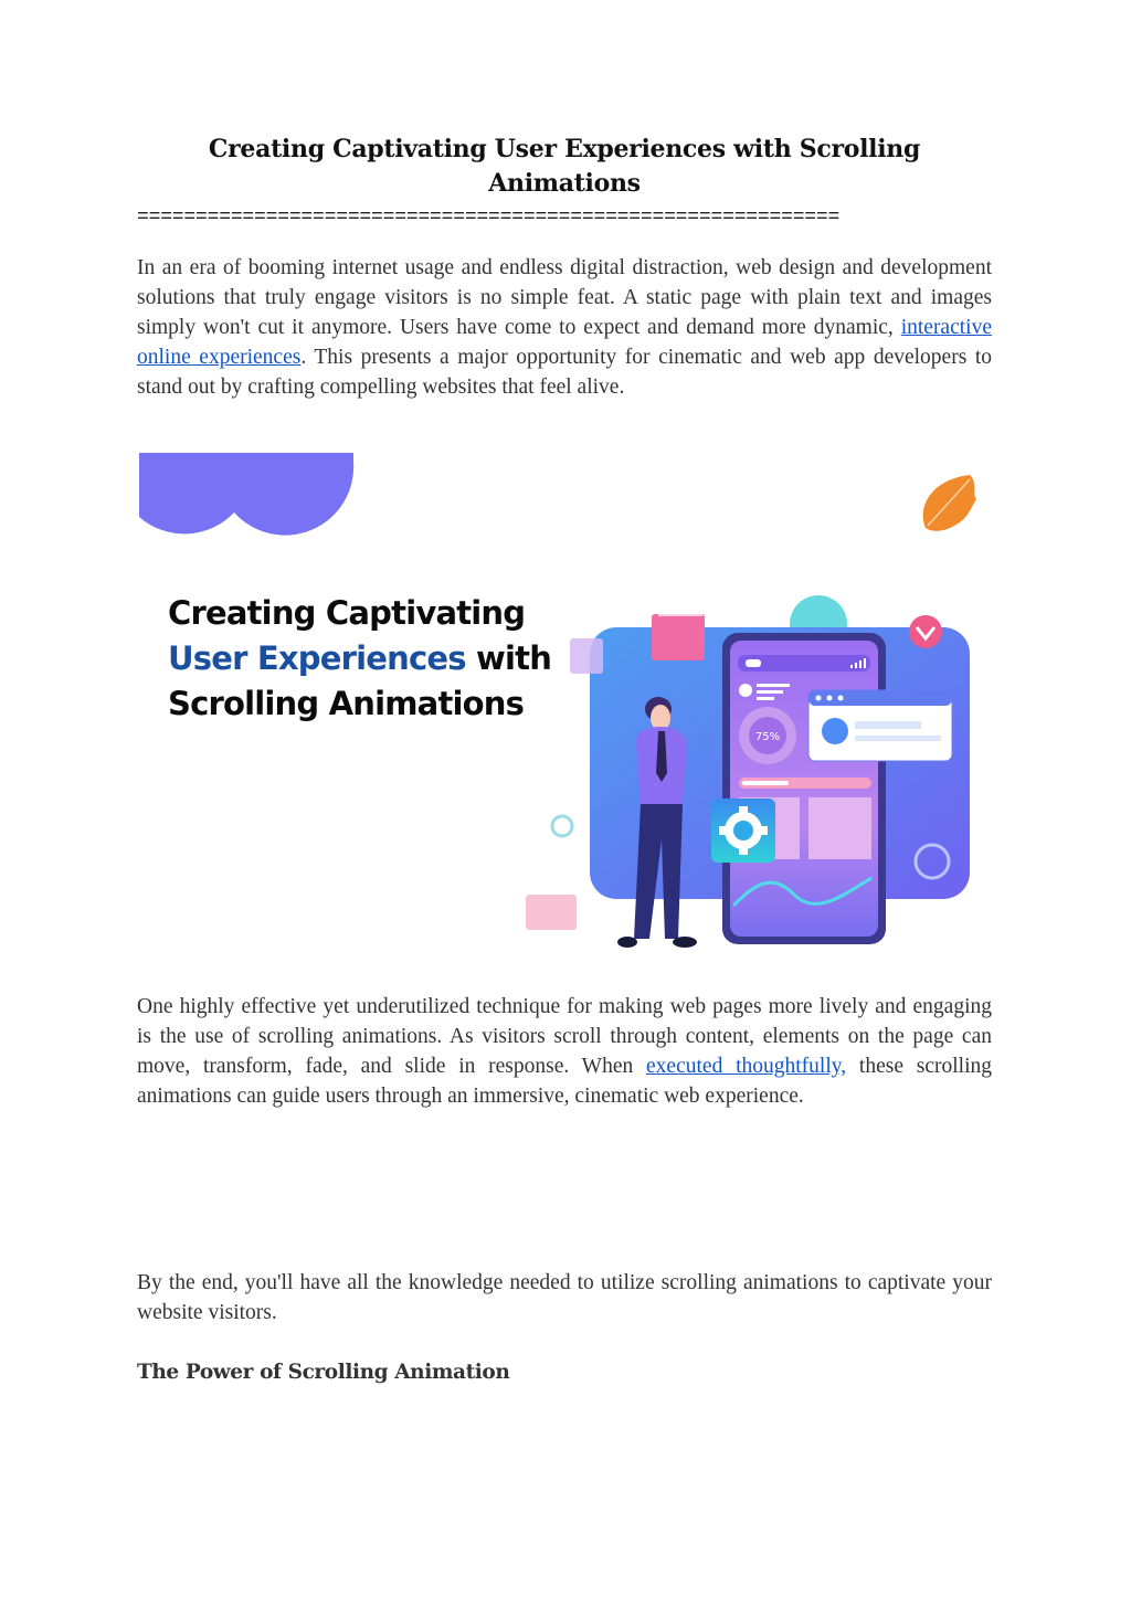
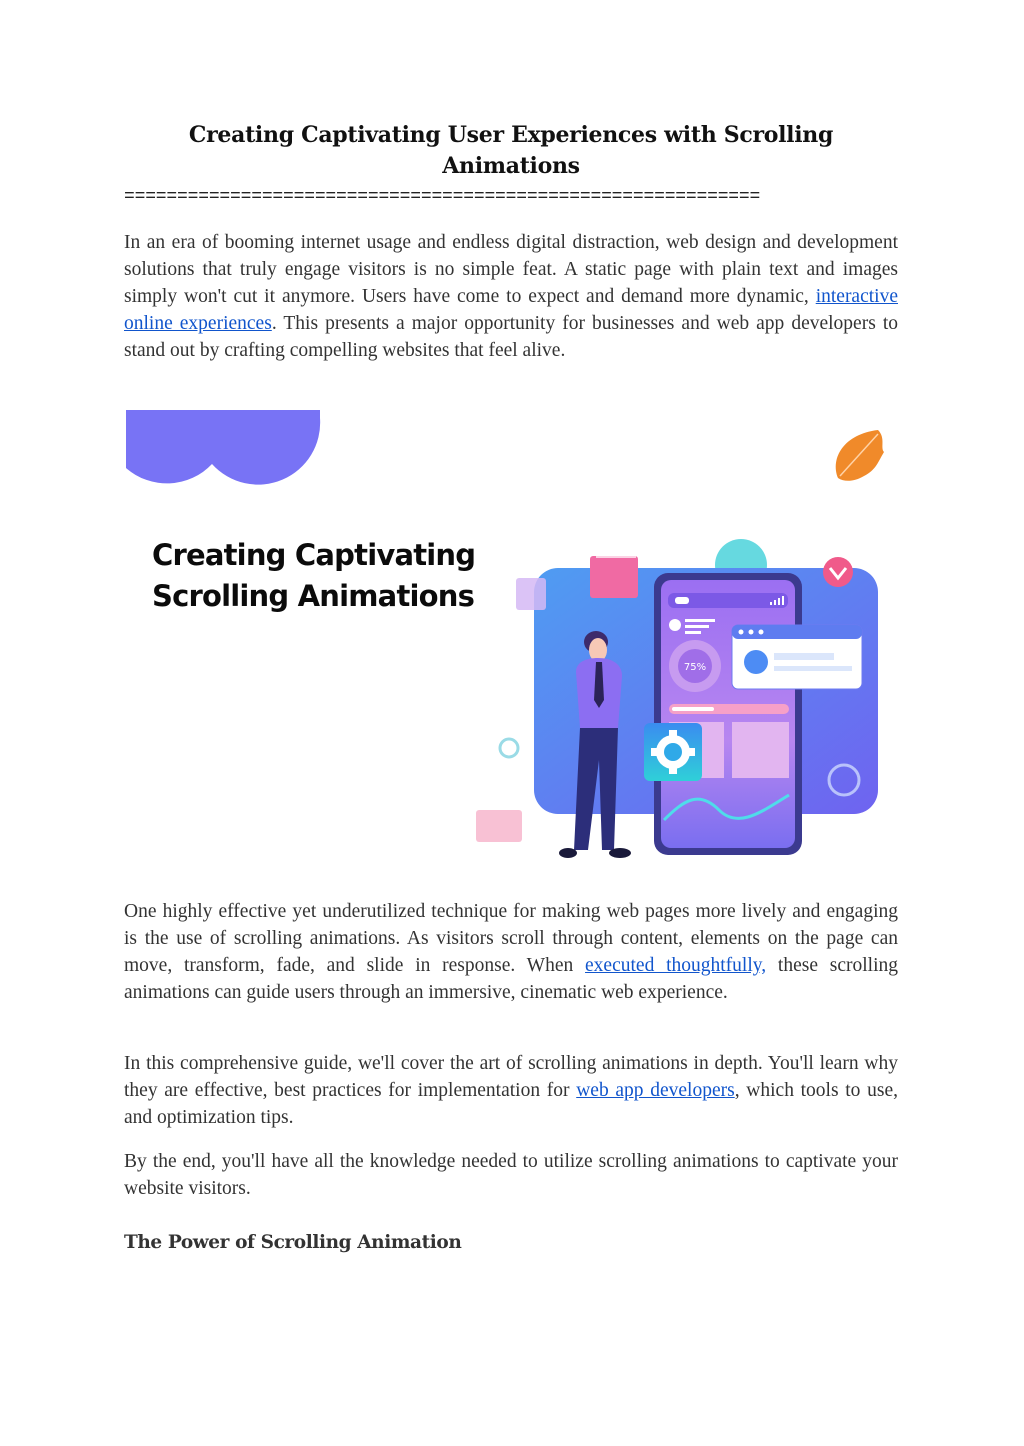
  Creating Captivating User Experiences with Scrolling
  Animations
  ============================================================
- In an era of booming internet usage and endless digital distraction, web design and development solutions that truly engage visitors is no simple feat. A static page with plain text and images simply won't cut it anymore. Users have come to expect and demand more dynamic, interactive online experiences. This presents a major opportunity for cinematic and web app developers to stand out by crafting compelling websites that feel alive.
+ In an era of booming internet usage and endless digital distraction, web design and development solutions that truly engage visitors is no simple feat. A static page with plain text and images simply won't cut it anymore. Users have come to expect and demand more dynamic, interactive online experiences. This presents a major opportunity for businesses and web app developers to stand out by crafting compelling websites that feel alive.
  75%
  Creating Captivating
- User Experiences with
  Scrolling Animations
  One highly effective yet underutilized technique for making web pages more lively and engaging is the use of scrolling animations. As visitors scroll through content, elements on the page can move, transform, fade, and slide in response. When executed thoughtfully, these scrolling animations can guide users through an immersive, cinematic web experience.
+ In this comprehensive guide, we'll cover the art of scrolling animations in depth. You'll learn why they are effective, best practices for implementation for web app developers, which tools to use, and optimization tips.
  By the end, you'll have all the knowledge needed to utilize scrolling animations to captivate your website visitors.
  The Power of Scrolling Animation
